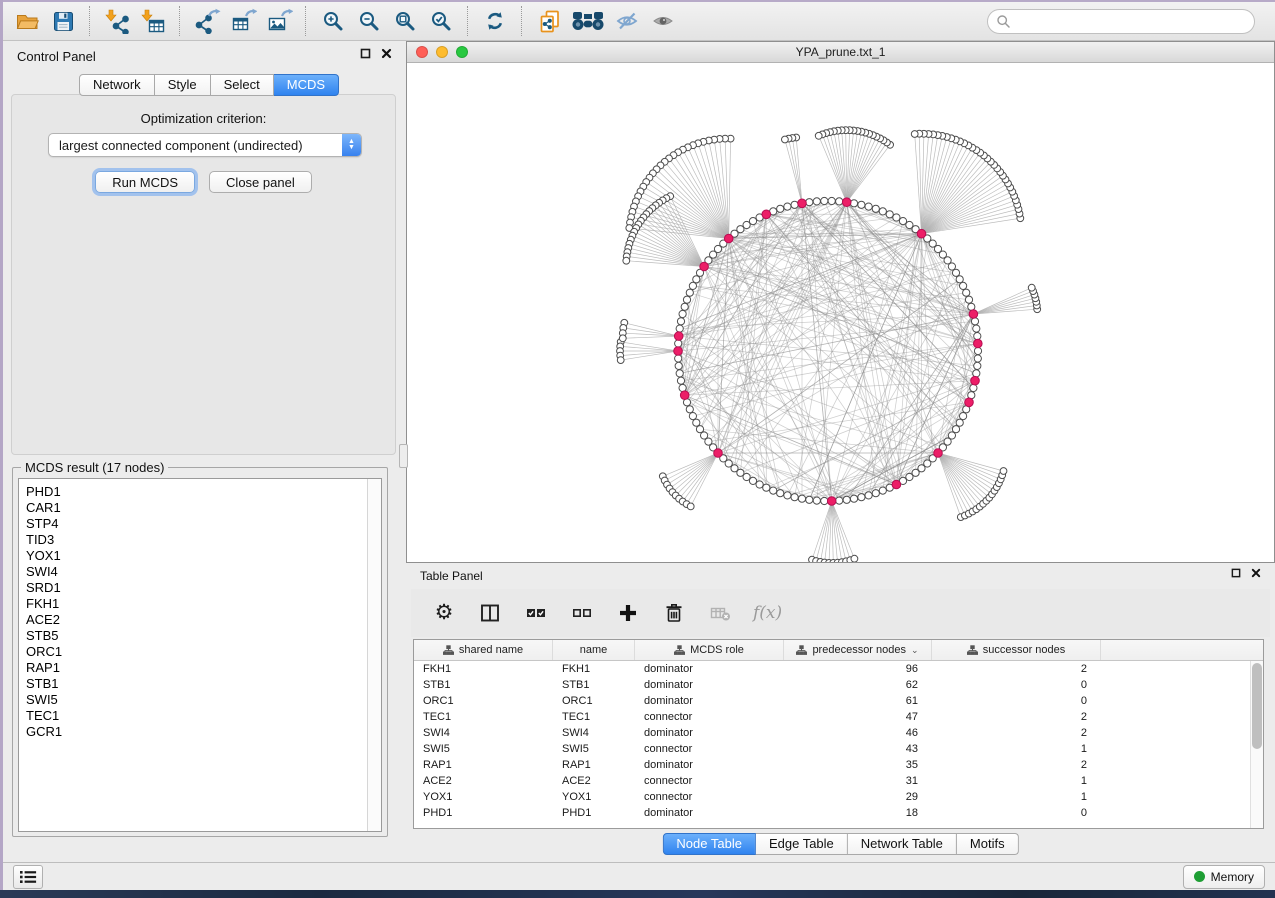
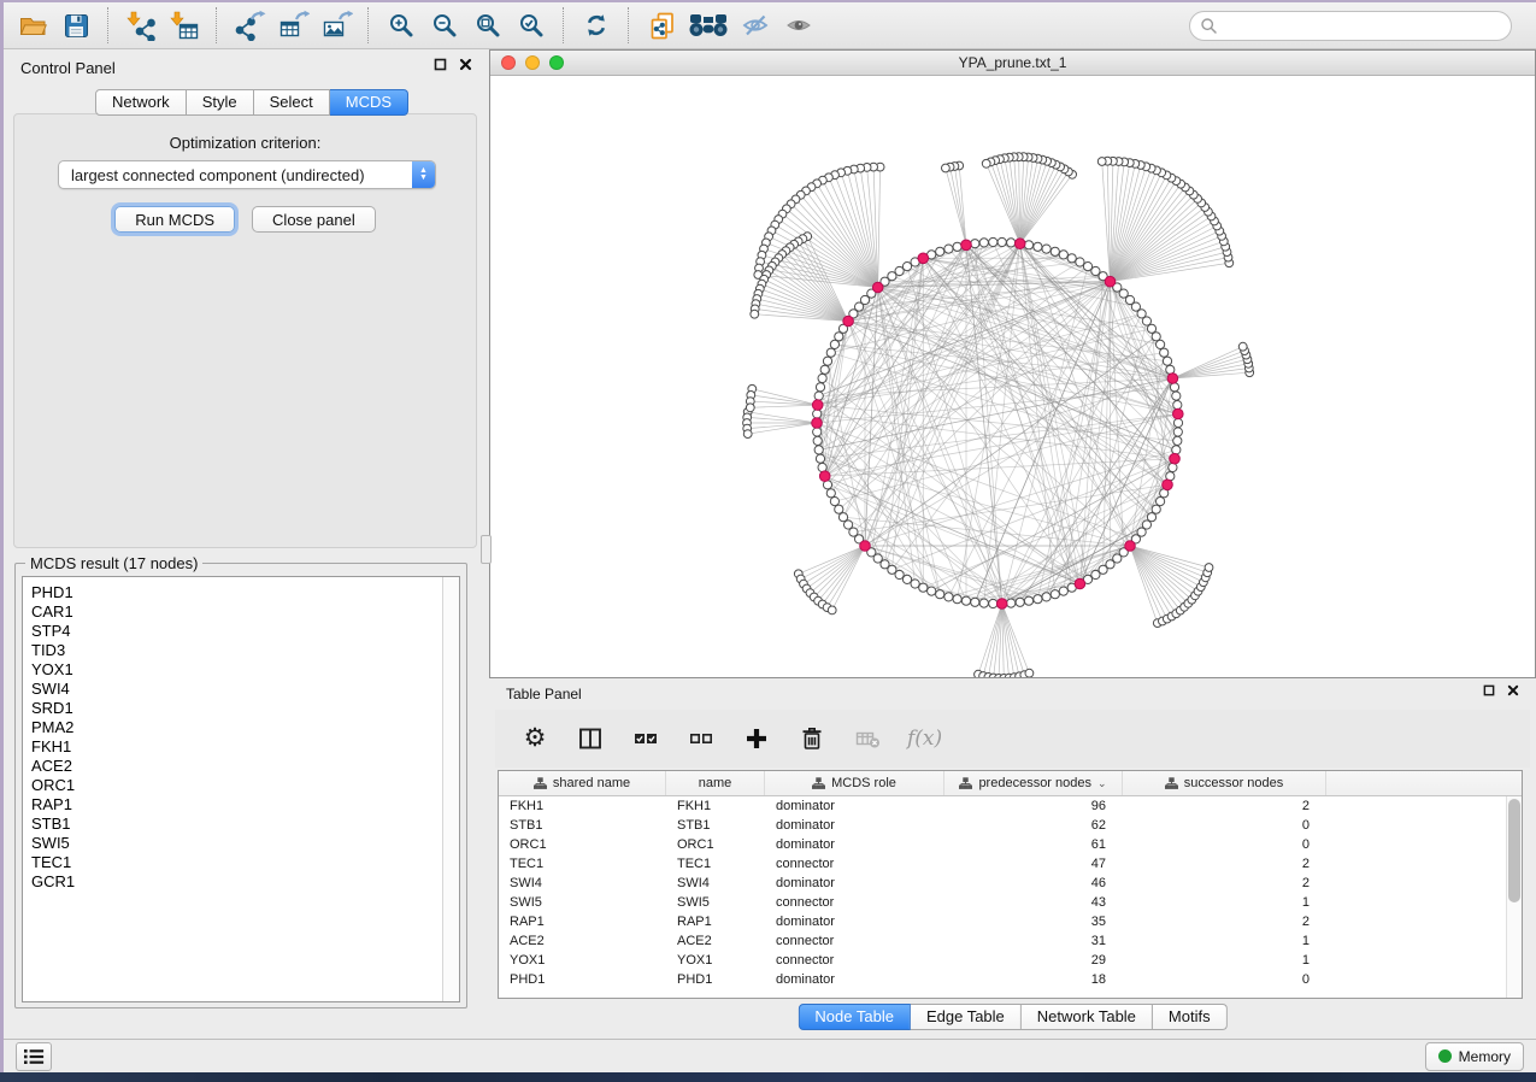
  Control Panel
  Network
  Style
  Select
  MCDS
  Optimization criterion:
  largest connected component (undirected)
  Run MCDS
  Close panel
  MCDS result (17 nodes)
  PHD1
  CAR1
  STP4
  TID3
  YOX1
  SWI4
  SRD1
+ PMA2
  FKH1
  ACE2
- STB5
  ORC1
  RAP1
  STB1
  SWI5
  TEC1
  GCR1
  YPA_prune.txt_1
  Table Panel
  ⚙
  f(x)
  shared name
  name
  MCDS role
  predecessor nodes
  ⌄
  successor nodes
  FKH1
  FKH1
  dominator
  96
  2
  STB1
  STB1
  dominator
  62
  0
  ORC1
  ORC1
  dominator
  61
  0
  TEC1
  TEC1
  connector
  47
  2
  SWI4
  SWI4
  dominator
  46
  2
  SWI5
  SWI5
  connector
  43
  1
  RAP1
  RAP1
  dominator
  35
  2
  ACE2
  ACE2
  connector
  31
  1
  YOX1
  YOX1
  connector
  29
  1
  PHD1
  PHD1
  dominator
  18
  0
  Node Table
  Edge Table
  Network Table
  Motifs
  Memory
